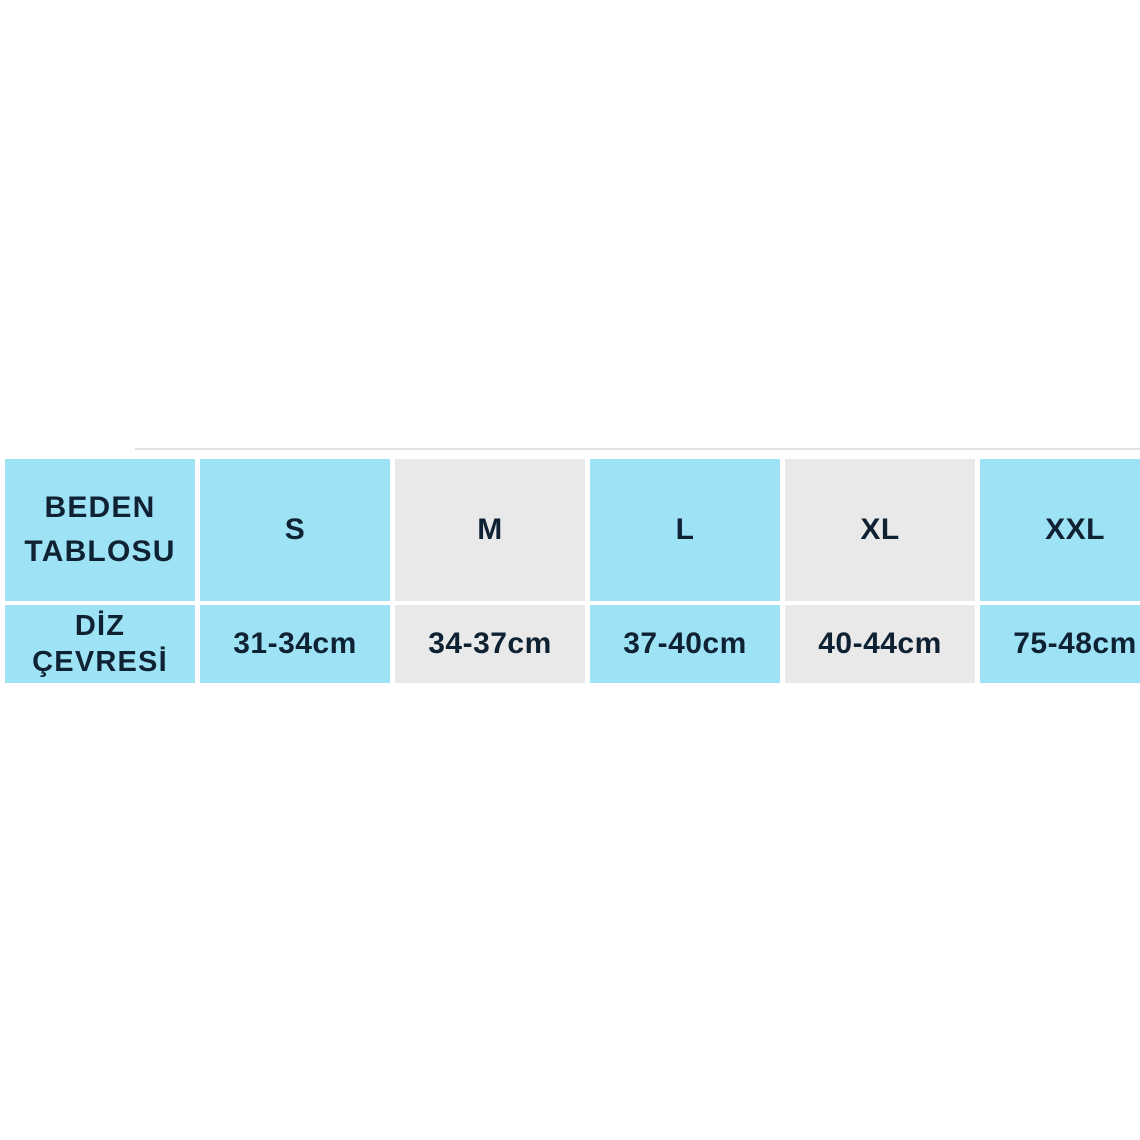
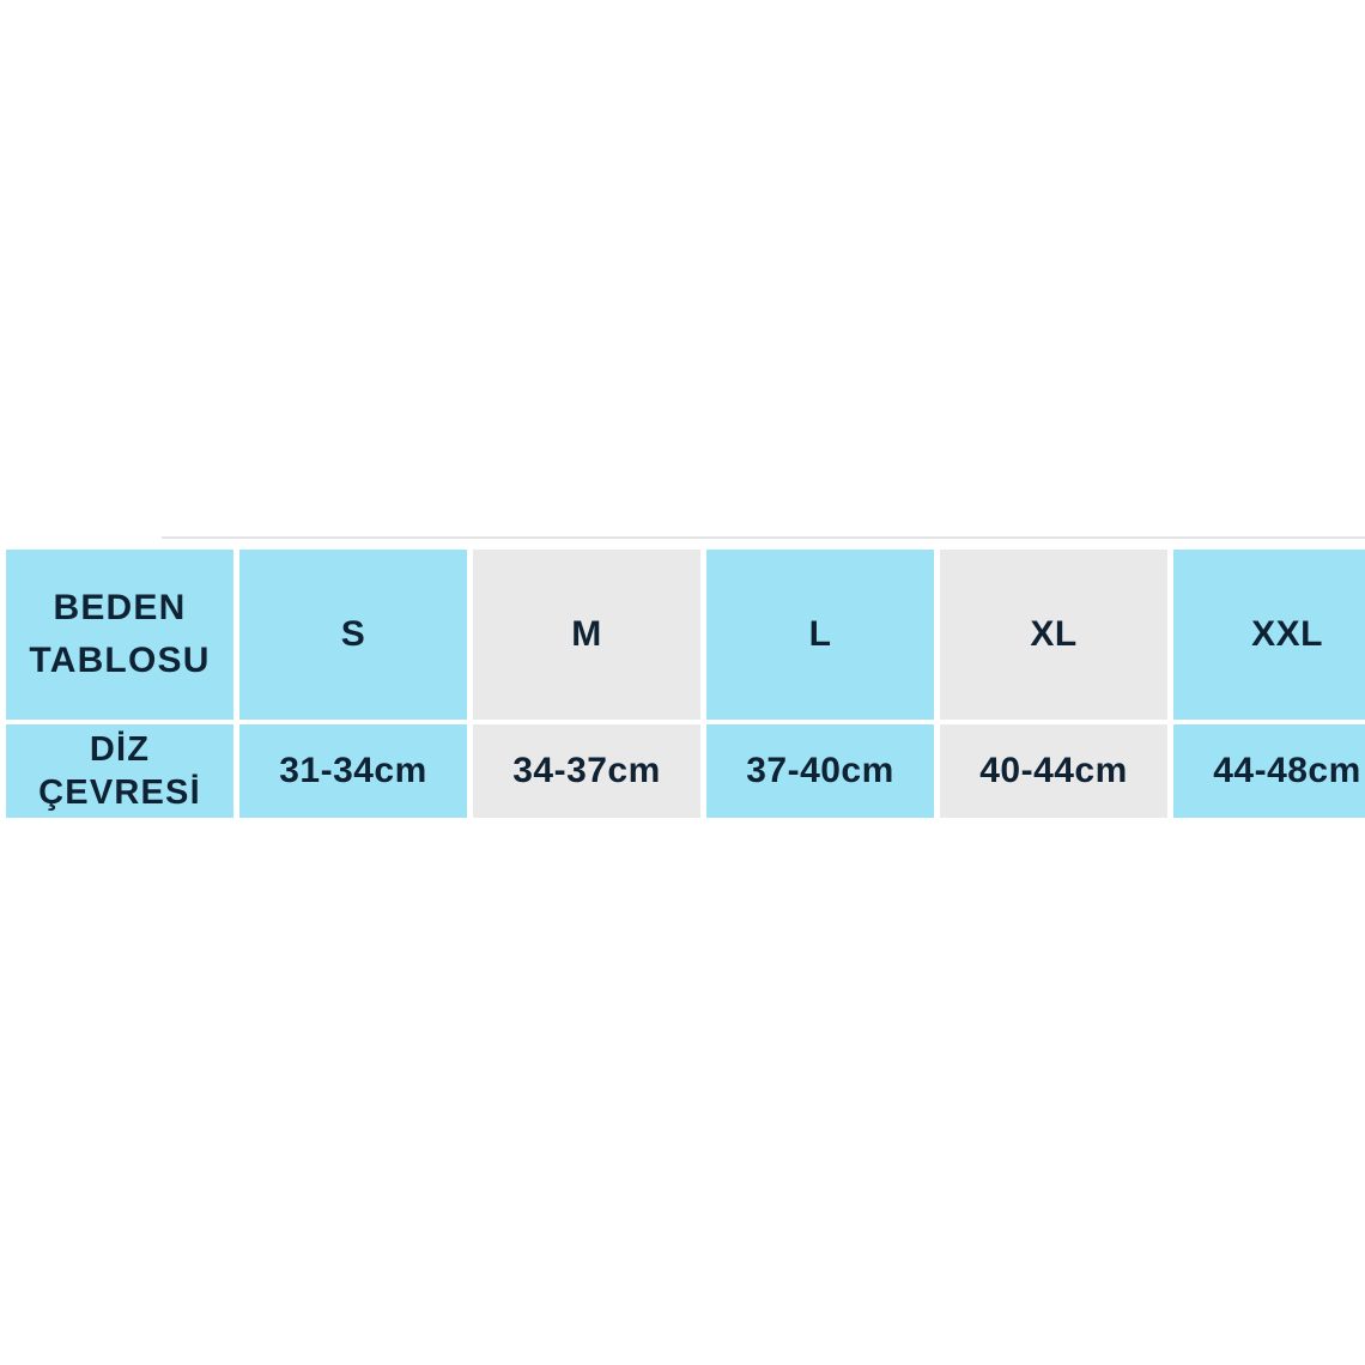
  BEDEN TABLOSU	S	M	L	XL	XXL
- DİZ ÇEVRESİ	31-34cm	34-37cm	37-40cm	40-44cm	75-48cm
+ DİZ ÇEVRESİ	31-34cm	34-37cm	37-40cm	40-44cm	44-48cm
